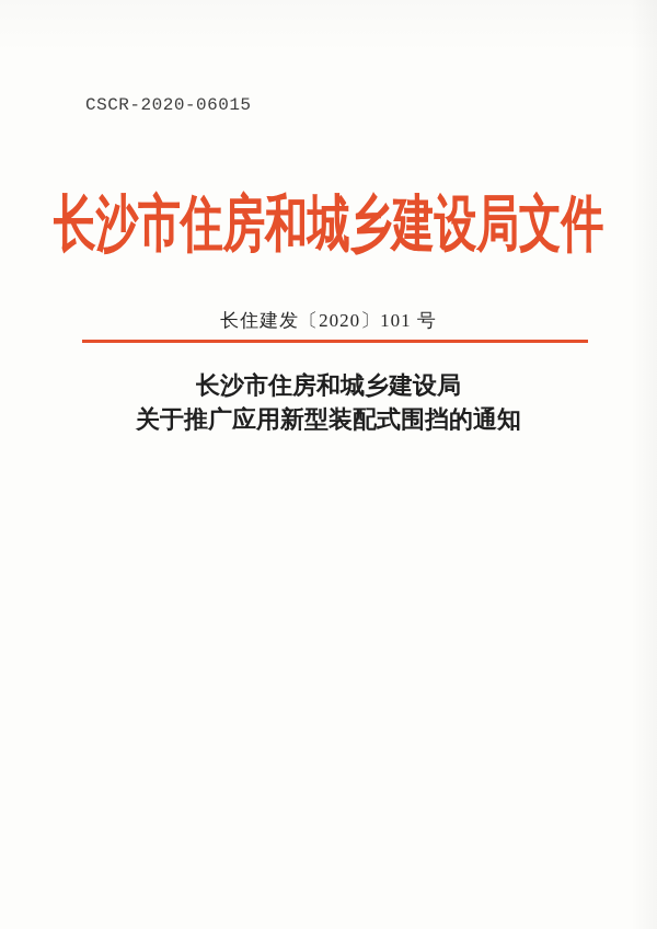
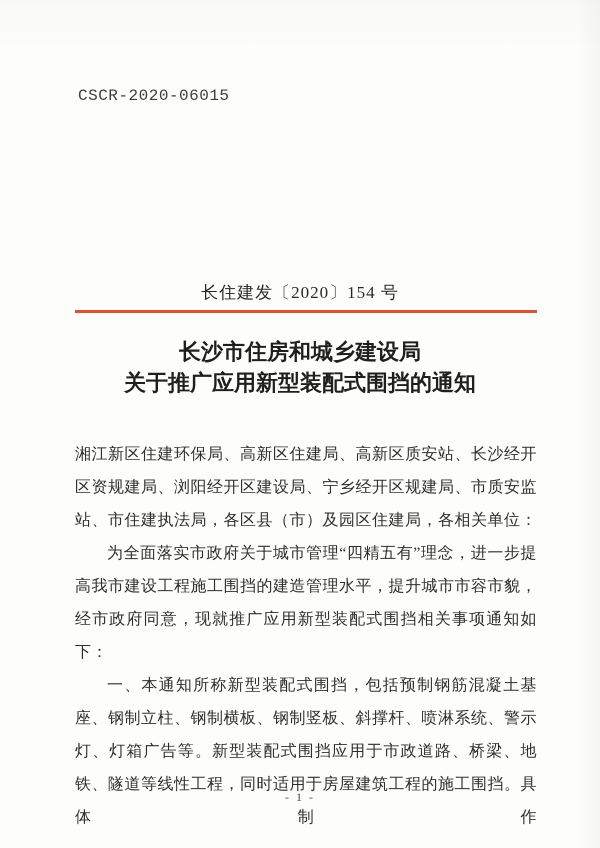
  CSCR-2020-06015
- 长沙市住房和城乡建设局文件
- 长住建发〔2020〕101 号
+ 长住建发〔2020〕154 号
  长沙市住房和城乡建设局
  关于推广应用新型装配式围挡的通知
+ 湘江新区住建环保局、高新区住建局、高新区质安站、长沙经开区资规建局、浏阳经开区建设局、宁乡经开区规建局、市质安监站、市住建执法局，各区县（市）及园区住建局，各相关单位：
+ 为全面落实市政府关于城市管理“四精五有”理念，进一步提高我市建设工程施工围挡的建造管理水平，提升城市市容市貌，经市政府同意，现就推广应用新型装配式围挡相关事项通知如下：
+ 一、本通知所称新型装配式围挡，包括预制钢筋混凝土基座、钢制立柱、钢制横板、钢制竖板、斜撑杆、喷淋系统、警示灯、灯箱广告等。新型装配式围挡应用于市政道路、桥梁、地铁、隧道等线性工程，同时适用于房屋建筑工程的施工围挡。具体制作
+ - 1 -
